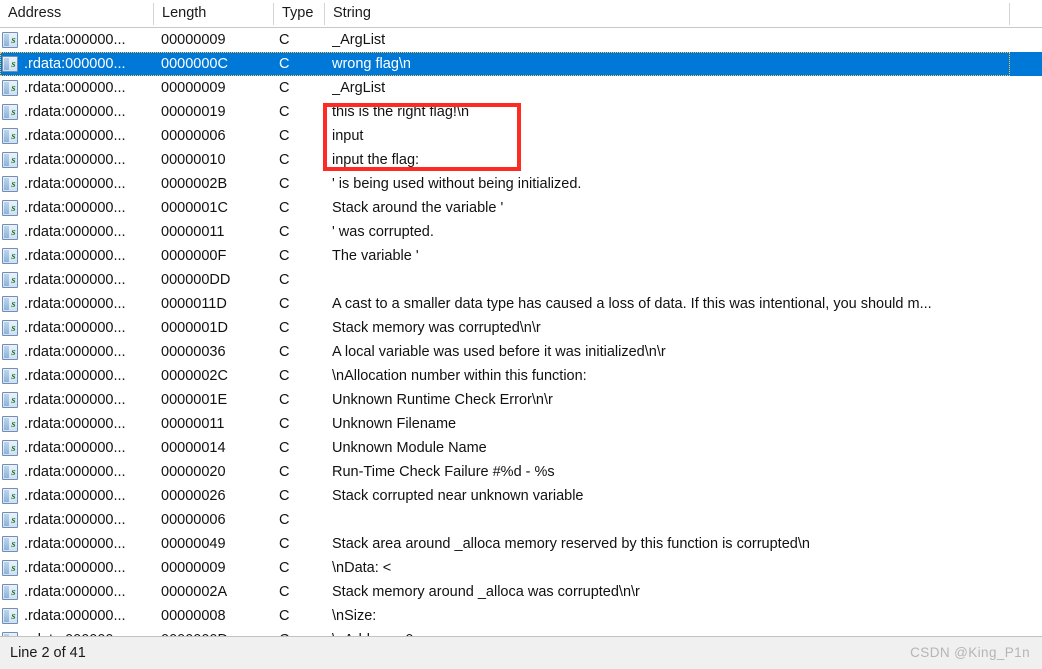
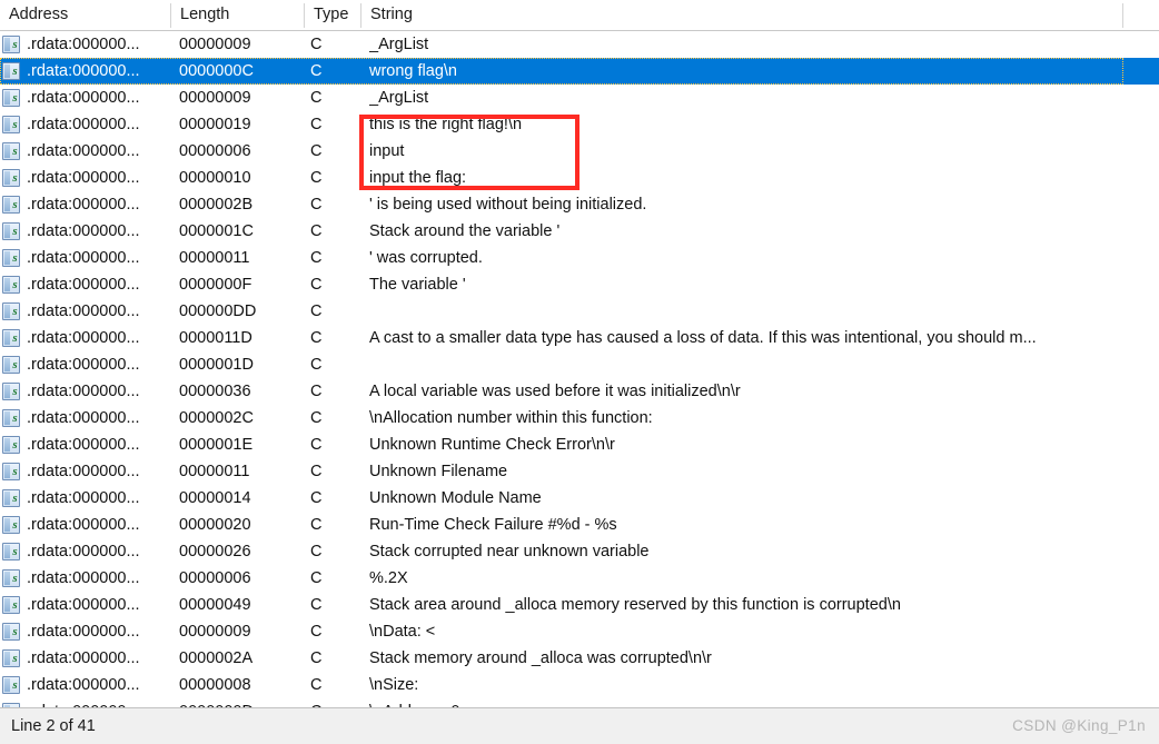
  Address
  Length
  Type
  String
  .rdata:000000...
  00000009
  C
  _ArgList
  .rdata:000000...
  0000000C
  C
  wrong flag\n
  .rdata:000000...
  00000009
  C
  _ArgList
  .rdata:000000...
  00000019
  C
  this is the right flag!\n
  .rdata:000000...
  00000006
  C
  input
  .rdata:000000...
  00000010
  C
  input the flag:
  .rdata:000000...
  0000002B
  C
  ' is being used without being initialized.
  .rdata:000000...
  0000001C
  C
  Stack around the variable '
  .rdata:000000...
  00000011
  C
  ' was corrupted.
  .rdata:000000...
  0000000F
  C
  The variable '
  .rdata:000000...
  000000DD
  C
  .rdata:000000...
  0000011D
  C
  A cast to a smaller data type has caused a loss of data. If this was intentional, you should m...
  .rdata:000000...
  0000001D
  C
- Stack memory was corrupted\n\r
  .rdata:000000...
  00000036
  C
  A local variable was used before it was initialized\n\r
  .rdata:000000...
  0000002C
  C
  \nAllocation number within this function:
  .rdata:000000...
  0000001E
  C
  Unknown Runtime Check Error\n\r
  .rdata:000000...
  00000011
  C
  Unknown Filename
  .rdata:000000...
  00000014
  C
  Unknown Module Name
  .rdata:000000...
  00000020
  C
  Run-Time Check Failure #%d - %s
  .rdata:000000...
  00000026
  C
  Stack corrupted near unknown variable
  .rdata:000000...
  00000006
  C
+ %.2X
  .rdata:000000...
  00000049
  C
  Stack area around _alloca memory reserved by this function is corrupted\n
  .rdata:000000...
  00000009
  C
  \nData: <
  .rdata:000000...
  0000002A
  C
  Stack memory around _alloca was corrupted\n\r
  .rdata:000000...
  00000008
  C
  \nSize:
  Line 2 of 41
  CSDN @King_P1n
